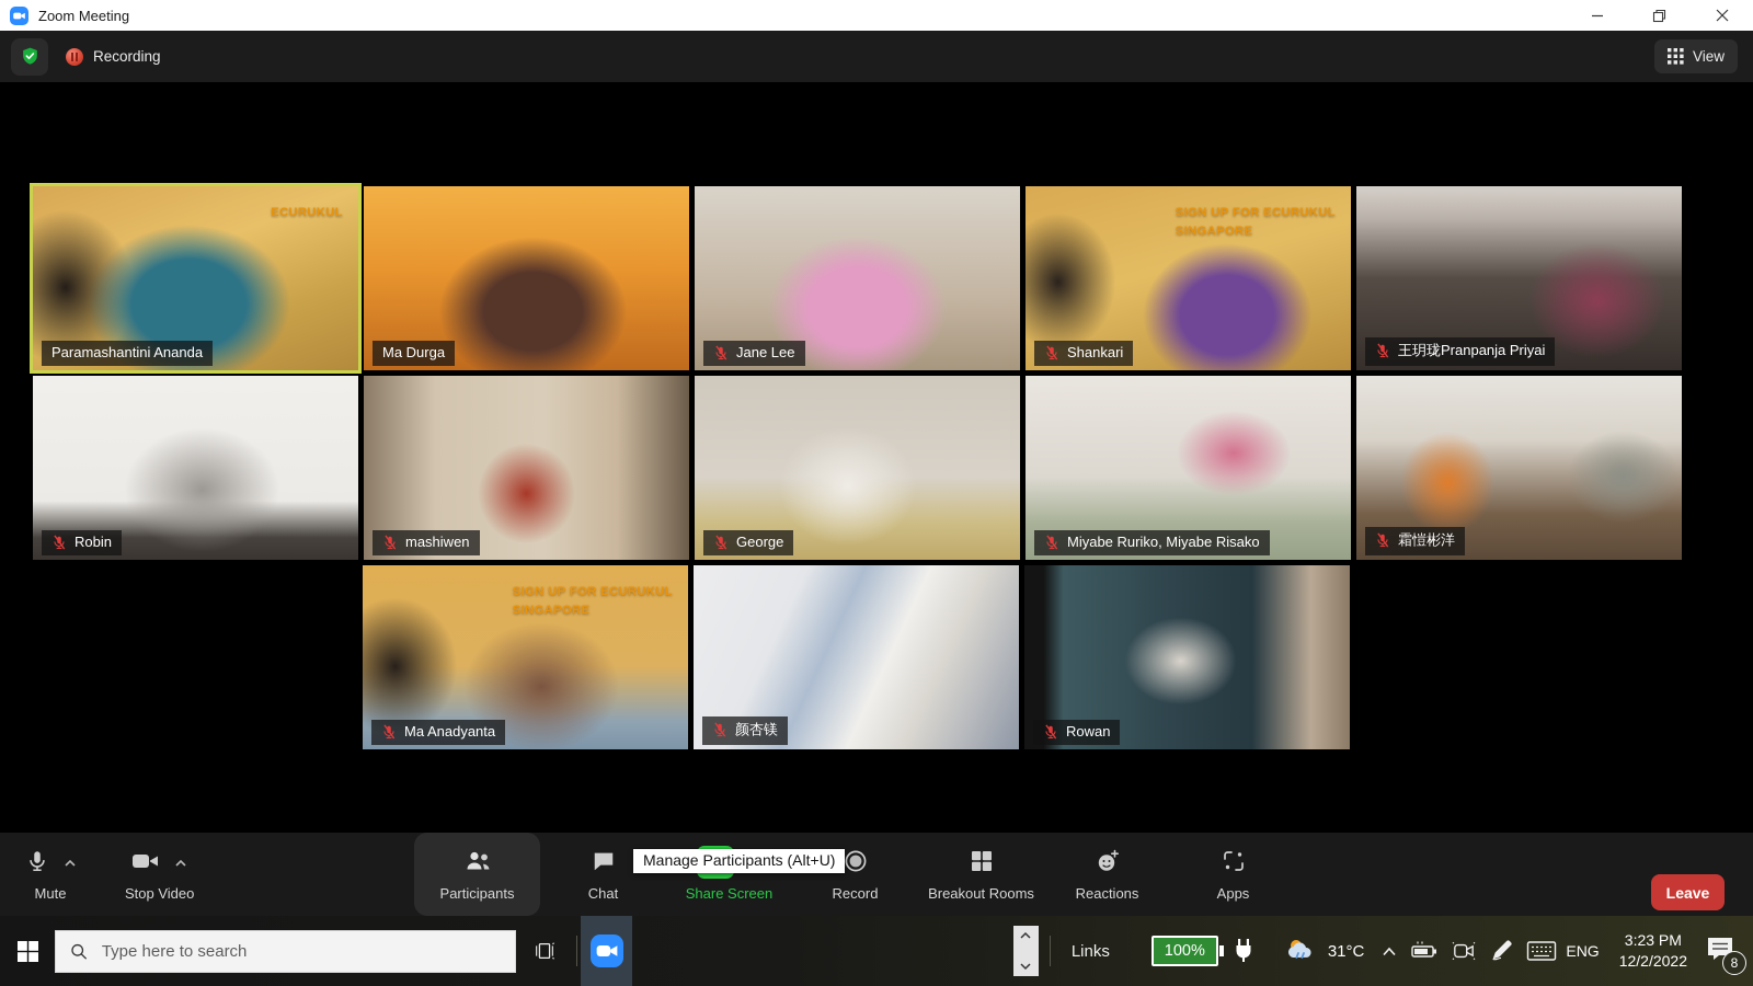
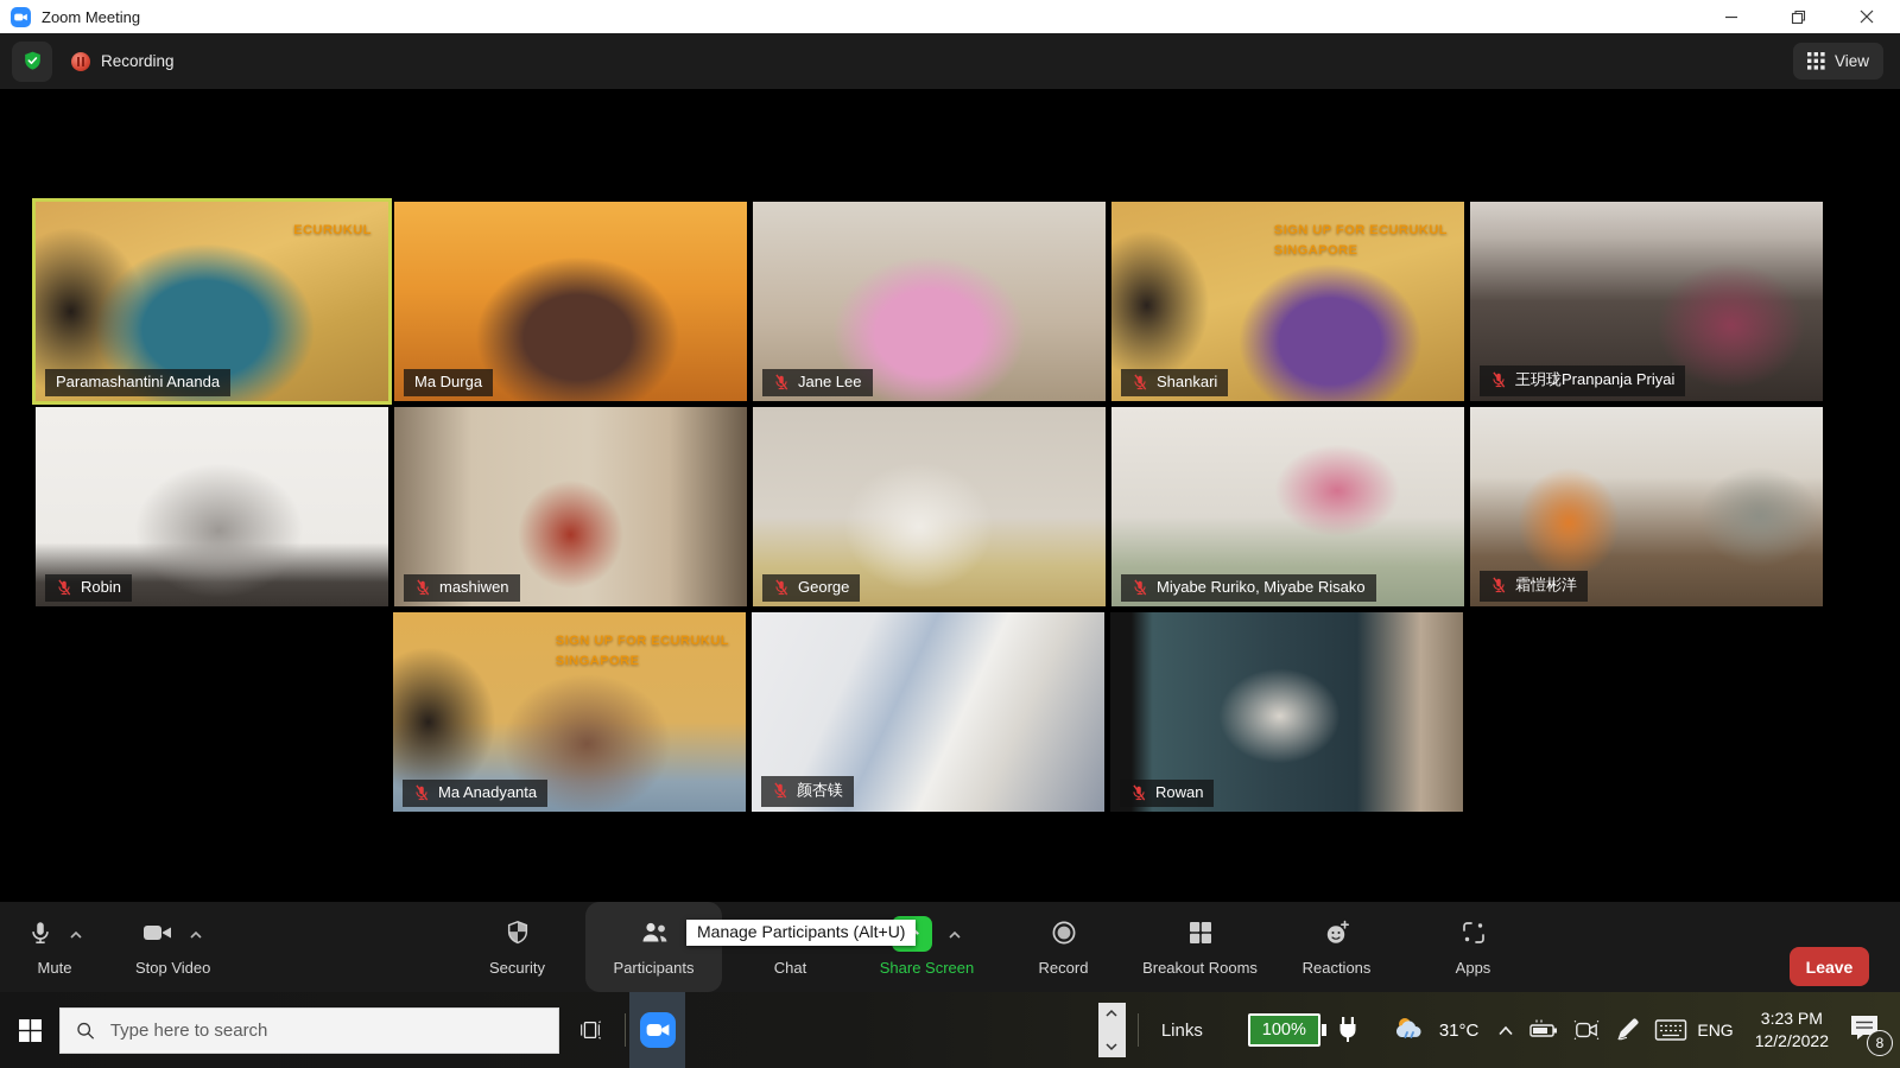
  Zoom Meeting
  Recording
  View
  ECURUKUL
  Paramashantini Ananda
  Ma Durga
  Jane Lee
  SIGN UP FOR ECURUKUL
  SINGAPORE
  Shankari
  王玥珑Pranpanja Priyai
  Robin
  mashiwen
  George
  Miyabe Ruriko, Miyabe Risako
  霜愷彬洋
  SIGN UP FOR ECURUKUL
  SINGAPORE
  Ma Anadyanta
  颜杏镁
  Rowan
  Mute
  Stop Video
+ Security
  Participants
  Chat
  Share Screen
  Record
  Breakout Rooms
  Reactions
  Apps
  Manage Participants (Alt+U)
  Leave
  Type here to search
  Links
  100%
  31°C
  ENG
  3:23 PM
  12/2/2022
  8
